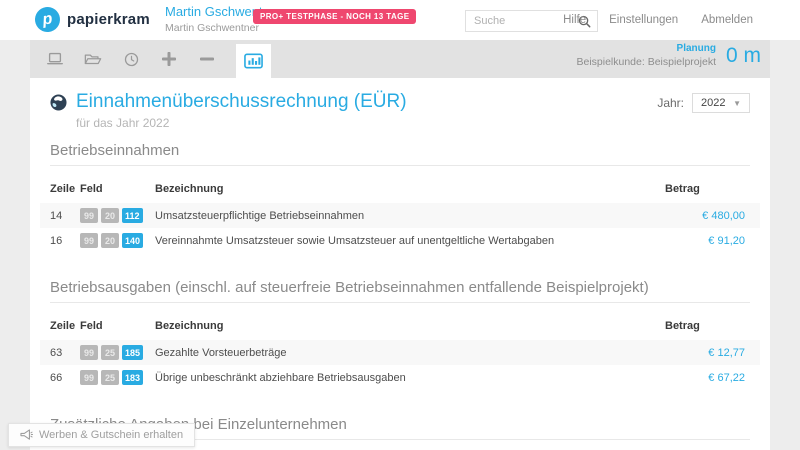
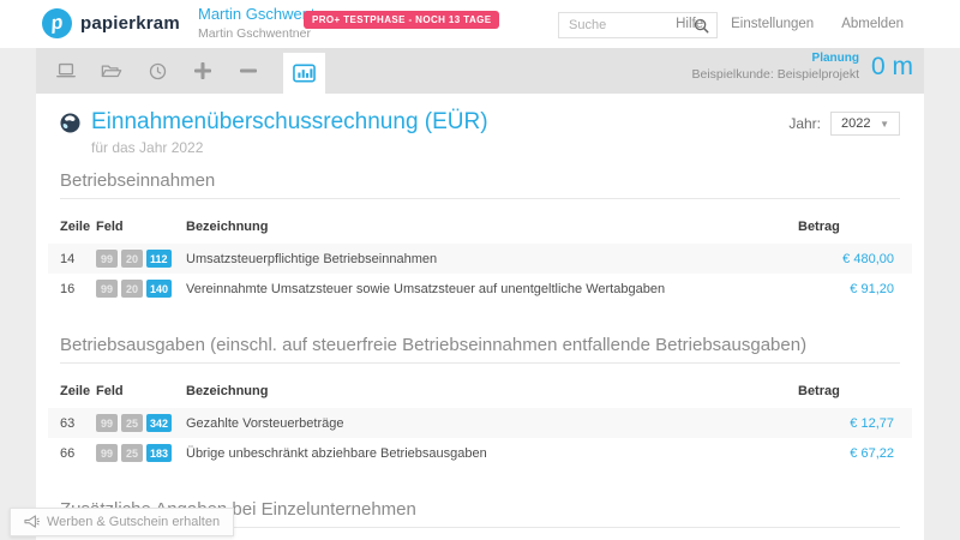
  papierkram
  Martin Gschwe
  Martin Gschwentner
  PRO+ TESTPHASE - NOCH 13 TAGE
  Suche
  Hilfe
  Einstellungen
  Abmelden
  Planung
  Beispielkunde: Beispielprojekt
  0 m
  Einnahmenüberschussrechnung (EÜR)
  für das Jahr 2022
  Jahr:
  2022
  ▼
  Betriebseinnahmen
  Zeile	Feld	Bezeichnung	Betrag
  14	99 20 112	Umsatzsteuerpflichtige Betriebseinnahmen	€ 480,00
  16	99 20 140	Vereinnahmte Umsatzsteuer sowie Umsatzsteuer auf unentgeltliche Wertabgaben	€ 91,20
- Betriebsausgaben (einschl. auf steuerfreie Betriebseinnahmen entfallende Beispielprojekt)
+ Betriebsausgaben (einschl. auf steuerfreie Betriebseinnahmen entfallende Betriebsausgaben)
  Zeile	Feld	Bezeichnung	Betrag
- 63	99 25 185	Gezahlte Vorsteuerbeträge	€ 12,77
+ 63	99 25 342	Gezahlte Vorsteuerbeträge	€ 12,77
  66	99 25 183	Übrige unbeschränkt abziehbare Betriebsausgaben	€ 67,22
  Werben & Gutschein erhalten
